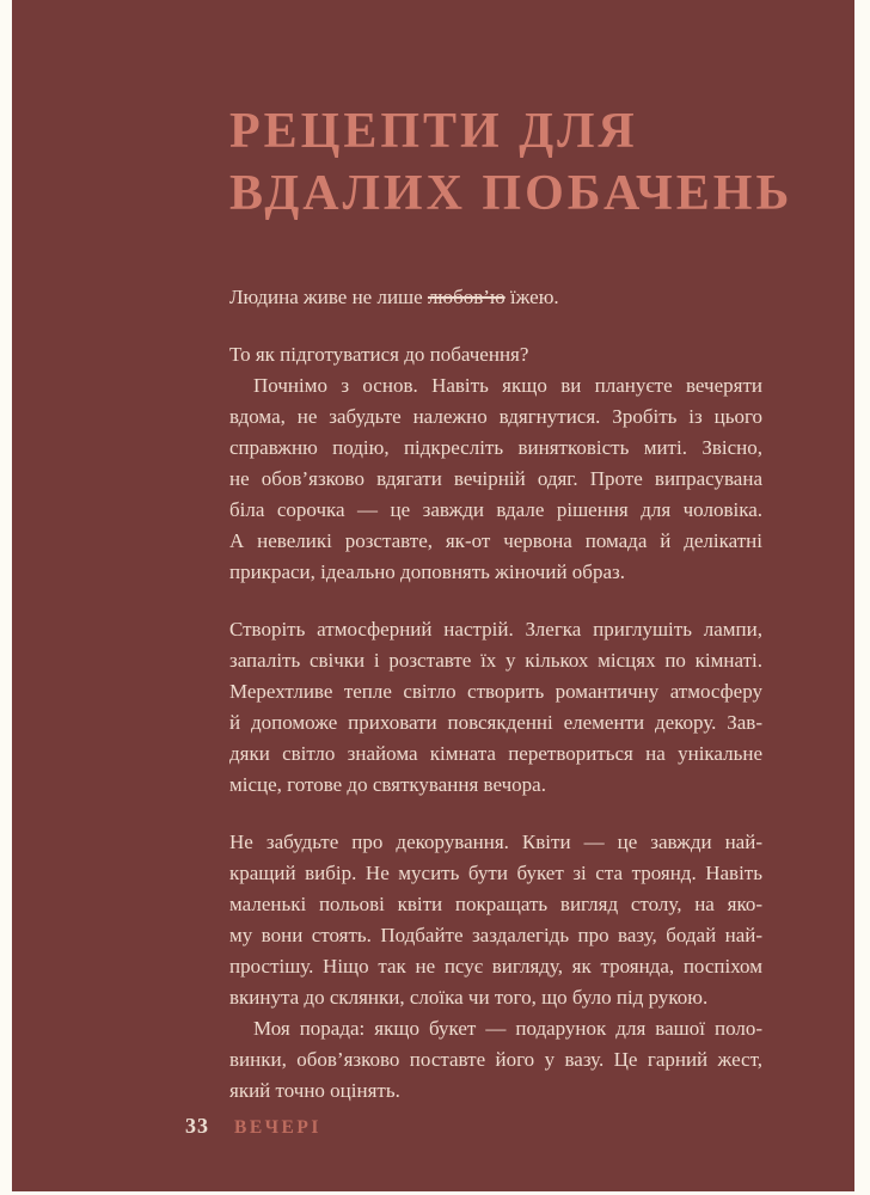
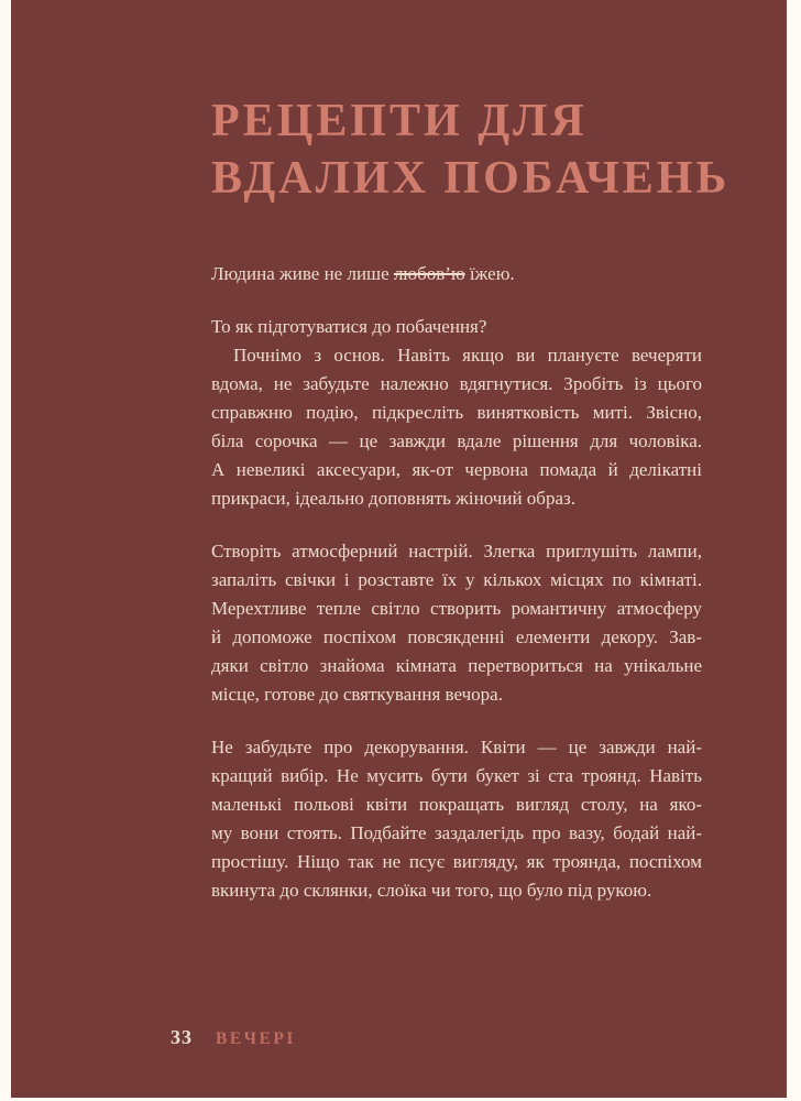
  РЕЦЕПТИ ДЛЯ
  ВДАЛИХ ПОБАЧЕНЬ
  Людина живе не лише любов’ю їжею.
  То як підготуватися до побачення?
  Почнімо з основ. Навіть якщо ви плануєте вечеряти
  вдома, не забудьте належно вдягнутися. Зробіть із цього
  справжню подію, підкресліть винятковість миті. Звісно,
- не обов’язково вдягати вечірній одяг. Проте випрасувана
  біла сорочка — це завжди вдале рішення для чоловіка.
- А невеликі розставте, як-от червона помада й делікатні
+ А невеликі аксесуари, як-от червона помада й делікатні
  прикраси, ідеально доповнять жіночий образ.
  Створіть атмосферний настрій. Злегка приглушіть лампи,
  запаліть свічки і розставте їх у кількох місцях по кімнаті.
  Мерехтливе тепле світло створить романтичну атмосферу
- й допоможе приховати повсякденні елементи декору. Зав-
+ й допоможе поспіхом повсякденні елементи декору. Зав-
  дяки світло знайома кімната перетвориться на унікальне
  місце, готове до святкування вечора.
  Не забудьте про декорування. Квіти — це завжди най-
  кращий вибір. Не мусить бути букет зі ста троянд. Навіть
  маленькі польові квіти покращать вигляд столу, на яко-
  му вони стоять. Подбайте заздалегідь про вазу, бодай най-
  простішу. Ніщо так не псує вигляду, як троянда, поспіхом
  вкинута до склянки, слоїка чи того, що було під рукою.
- Моя порада: якщо букет — подарунок для вашої поло-
- винки, обов’язково поставте його у вазу. Це гарний жест,
- який точно оцінять.
  33 ВЕЧЕРІ
